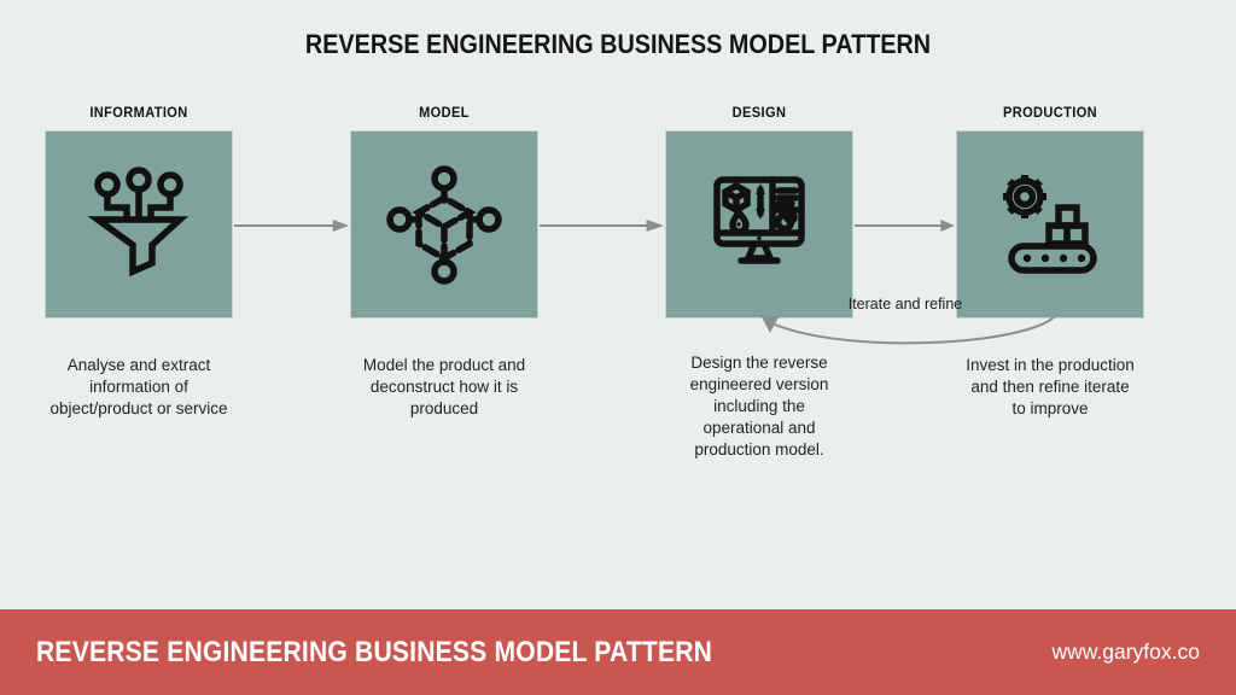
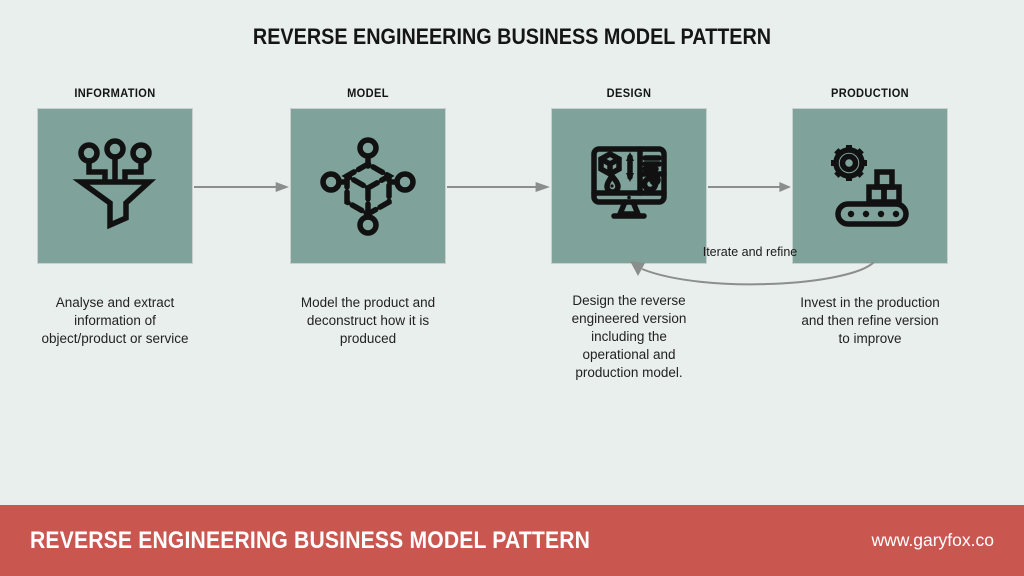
  REVERSE ENGINEERING BUSINESS MODEL PATTERN
  INFORMATION
  Analyse and extract information of object/product or service
  MODEL
  Model the product and deconstruct how it is produced
  DESIGN
  Design the reverse engineered version including the operational and production model.
  PRODUCTION
- Invest in the production and then refine iterate to improve
+ Invest in the production and then refine version to improve
  Iterate and refine
  REVERSE ENGINEERING BUSINESS MODEL PATTERN
  www.garyfox.co
